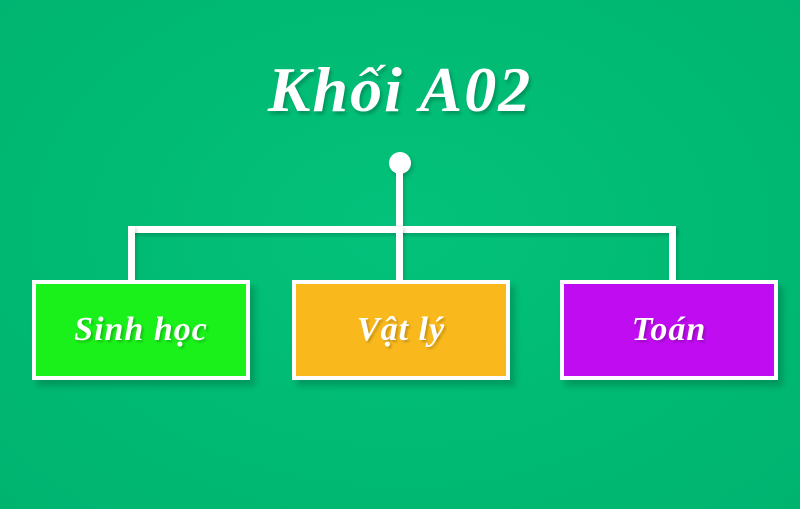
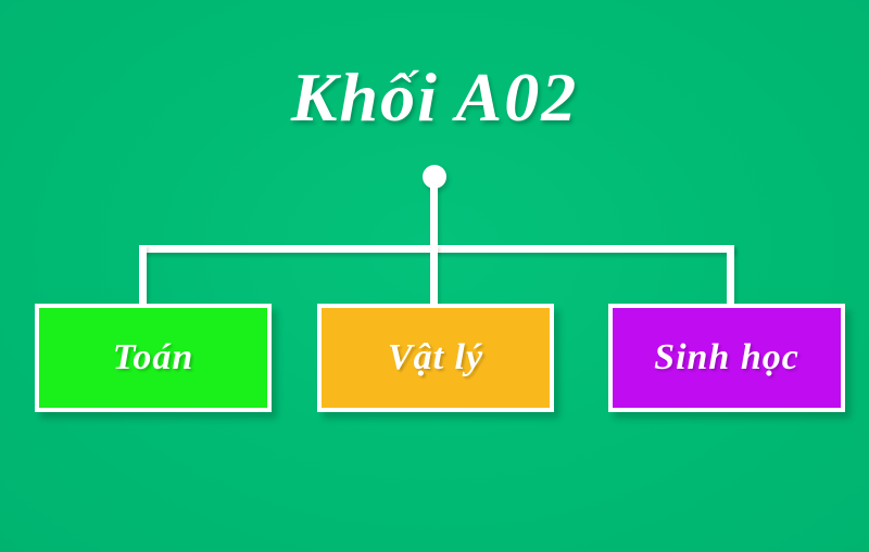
  Khối A02
- Sinh học
+ Toán
  Vật lý
- Toán
+ Sinh học
